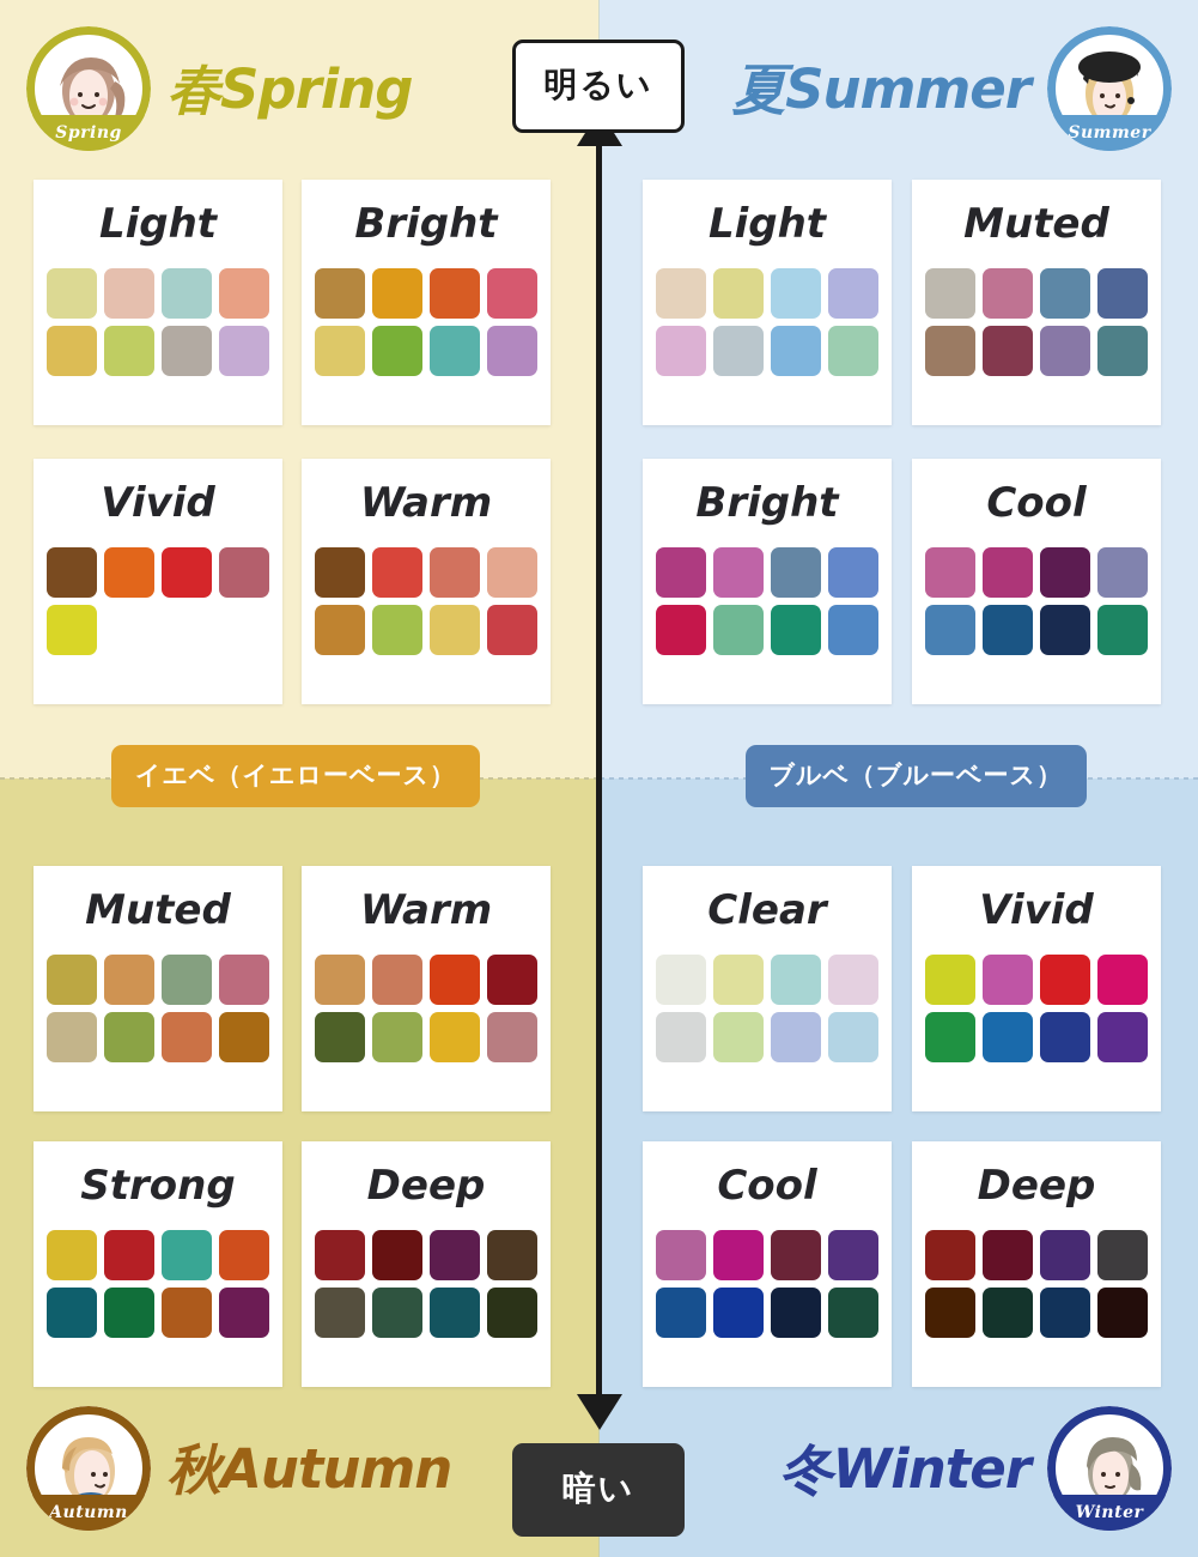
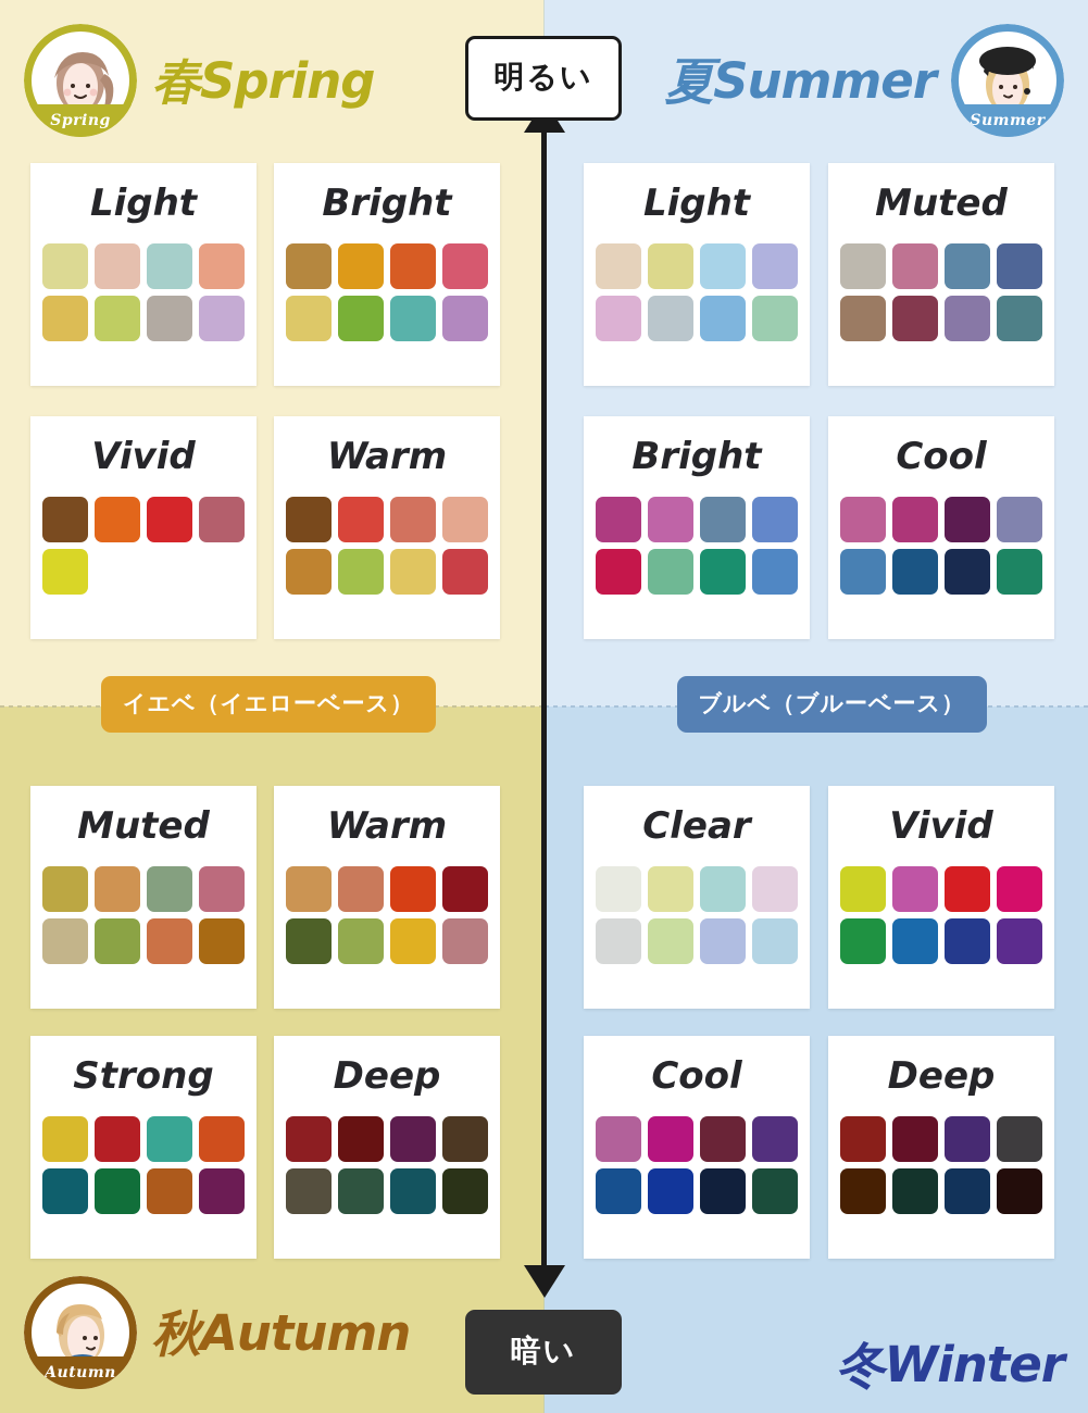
  Spring
  春Spring
  Summer
  夏Summer
  Autumn
  秋Autumn
- Winter
  冬Winter
  明るい
  暗い
  イエベ（イエローベース）
  ブルベ（ブルーベース）
  Light
  Bright
  Vivid
  Warm
  Light
  Muted
  Bright
  Cool
  Muted
  Warm
  Strong
  Deep
  Clear
  Vivid
  Cool
  Deep
